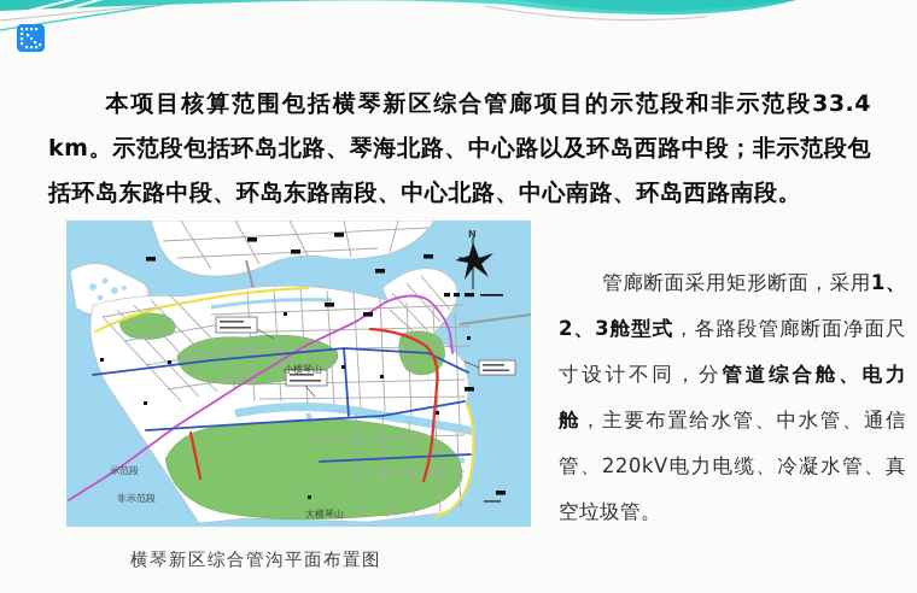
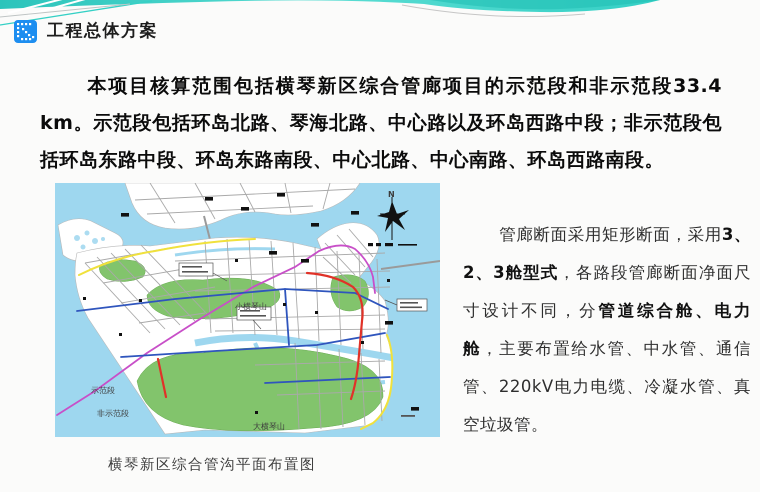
+ 工程总体方案
  本项目核算范围包括横琴新区综合管廊项目的示范段和非示范段33.4 km。示范段包括环岛北路、琴海北路、中心路以及环岛西路中段；非示范段包括环岛东路中段、环岛东路南段、中心北路、中心南路、环岛西路南段。
  N
  示范段
  非示范段
  大横琴山
  小横琴山
  横琴新区综合管沟平面布置图
- 管廊断面采用矩形断面，采用1、2、3舱型式，各路段管廊断面净面尺寸设计不同，分管道综合舱、电力舱，主要布置给水管、中水管、通信管、220kV电力电缆、冷凝水管、真空垃圾管。
+ 管廊断面采用矩形断面，采用3、2、3舱型式，各路段管廊断面净面尺寸设计不同，分管道综合舱、电力舱，主要布置给水管、中水管、通信管、220kV电力电缆、冷凝水管、真空垃圾管。
